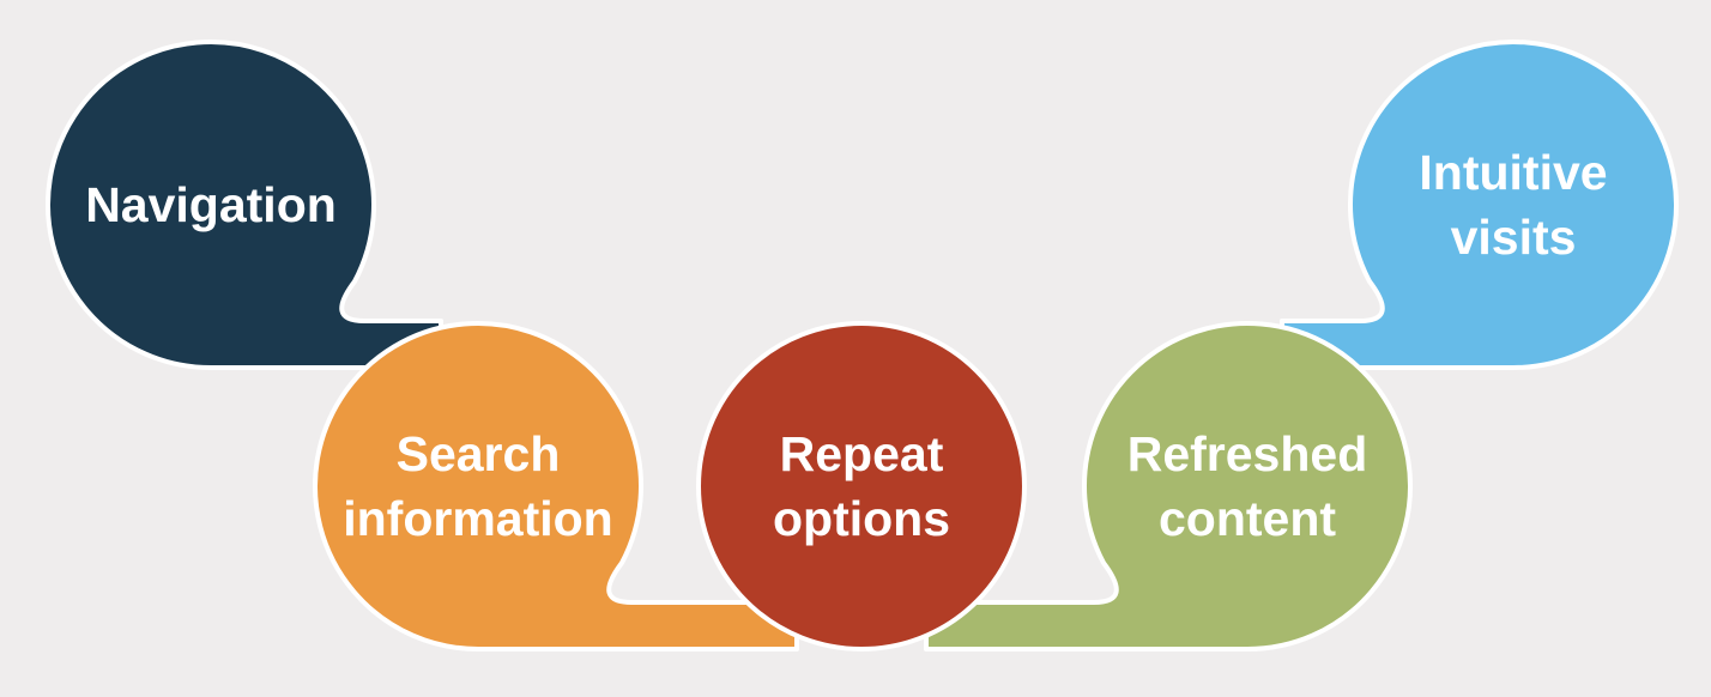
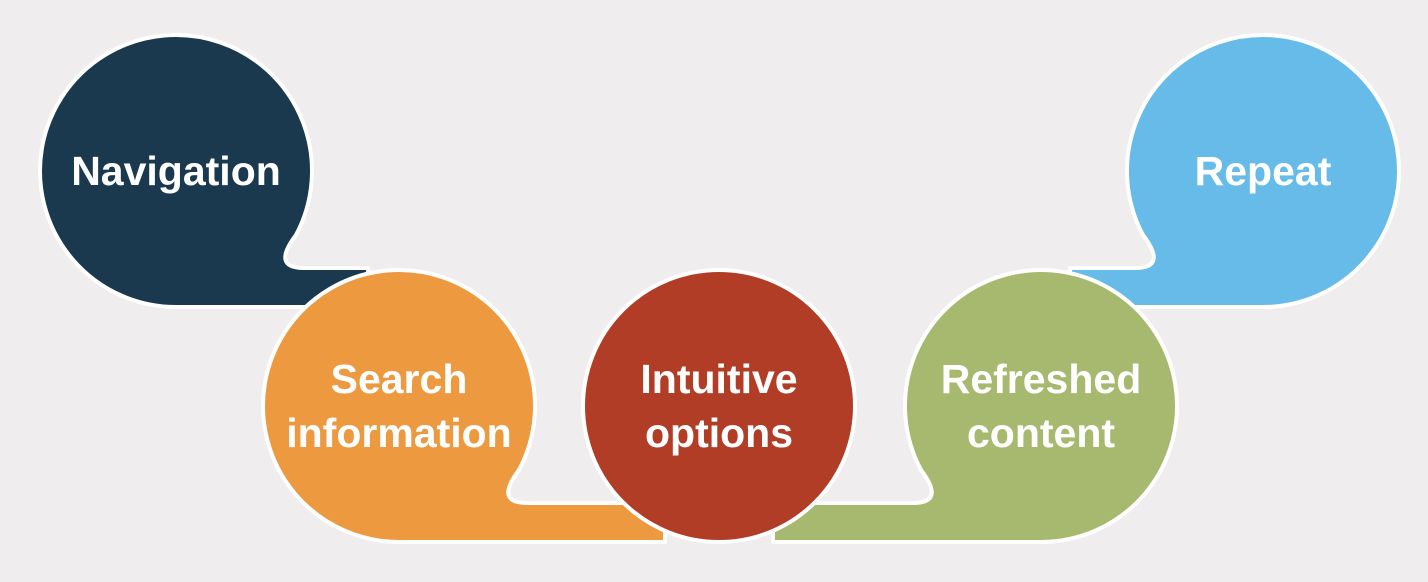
  Navigation
  Search
  information
- Repeat
+ Intuitive
  options
  Refreshed
  content
- Intuitive
+ Repeat
- visits
